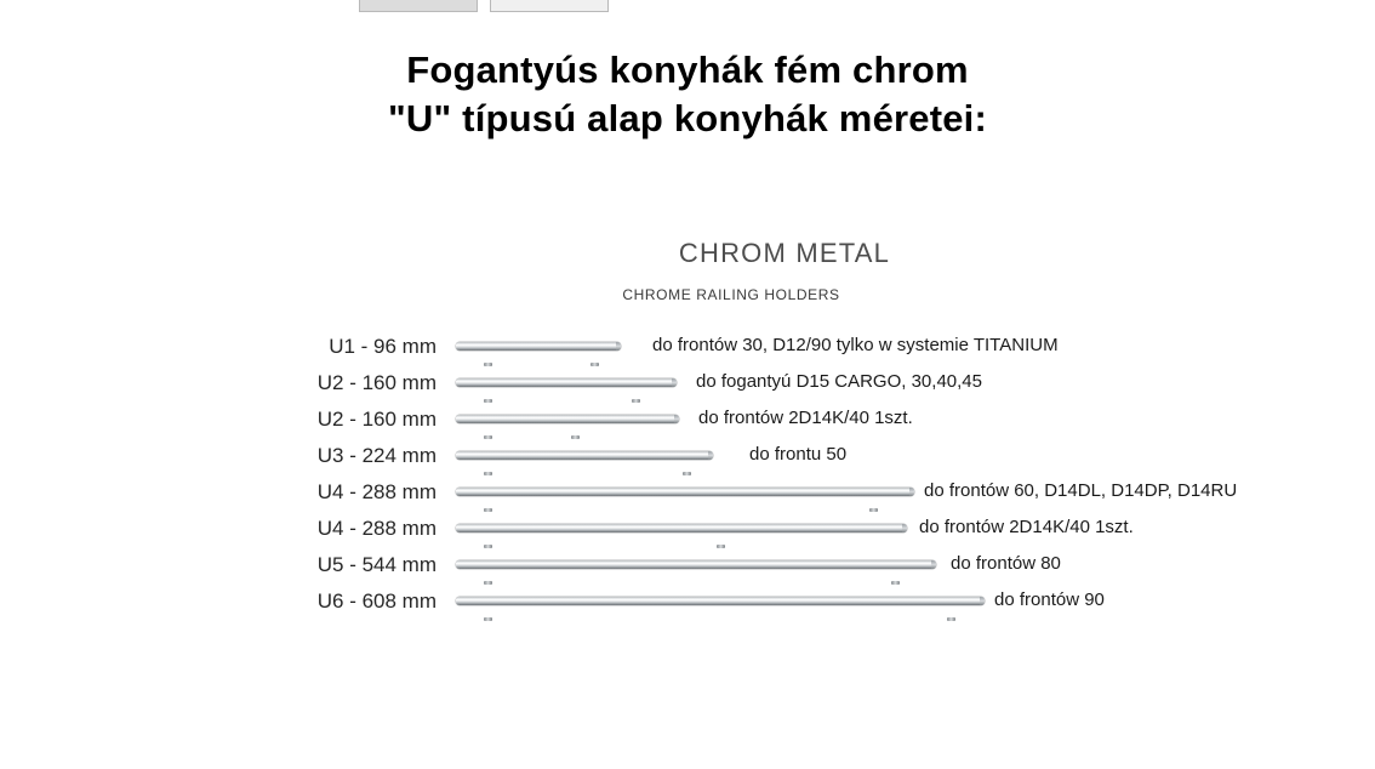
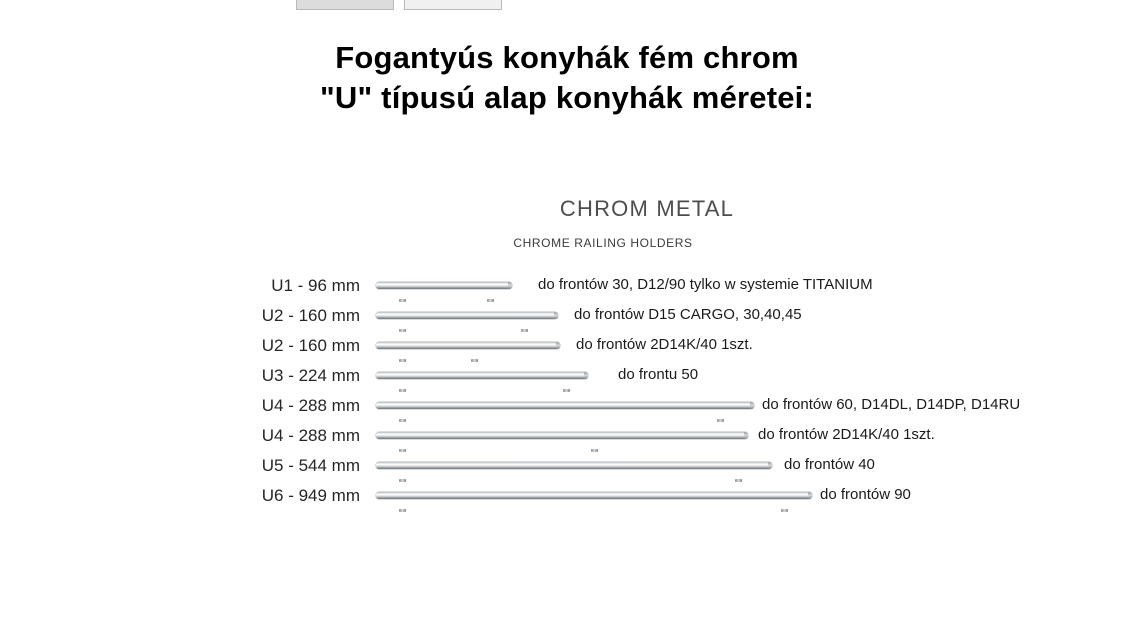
  Fogantyús konyhák fém chrom
  "U" típusú alap konyhák méretei:
  CHROM METAL
  CHROME RAILING HOLDERS
  U1 - 96 mm
  do frontów 30, D12/90 tylko w systemie TITANIUM
  U2 - 160 mm
- do fogantyú D15 CARGO, 30,40,45
+ do frontów D15 CARGO, 30,40,45
  U2 - 160 mm
  do frontów 2D14K/40 1szt.
  U3 - 224 mm
  do frontu 50
  U4 - 288 mm
  do frontów 60, D14DL, D14DP, D14RU
  U4 - 288 mm
  do frontów 2D14K/40 1szt.
  U5 - 544 mm
- do frontów 80
+ do frontów 40
- U6 - 608 mm
+ U6 - 949 mm
  do frontów 90
